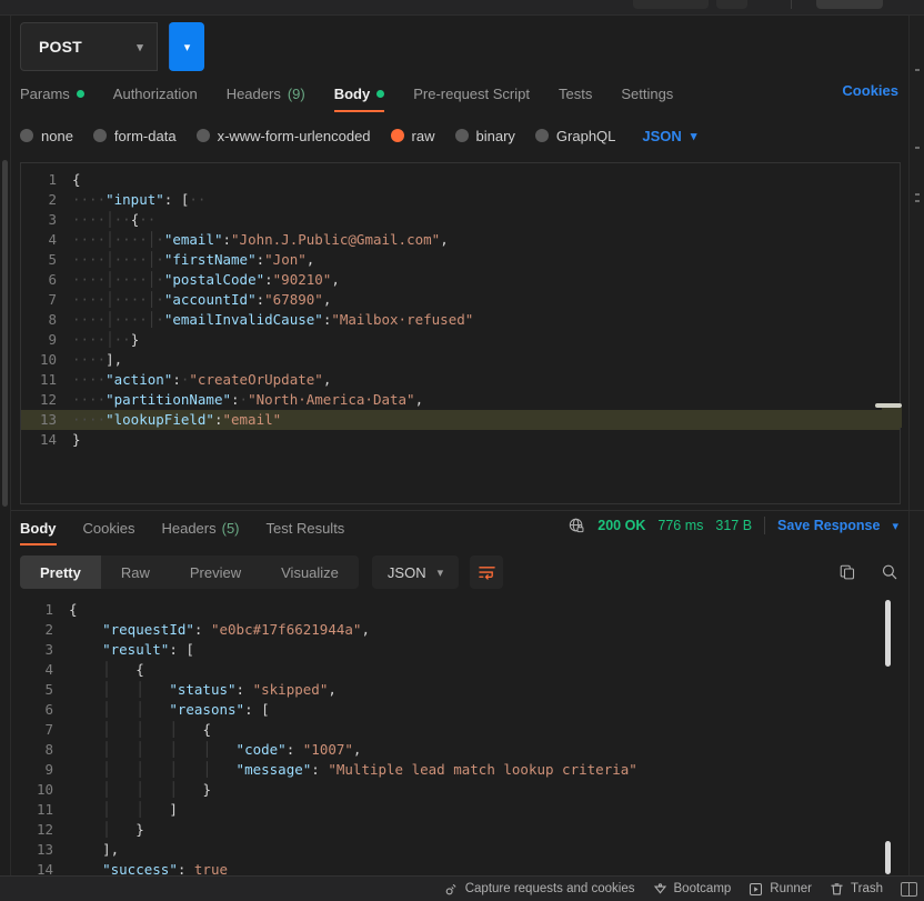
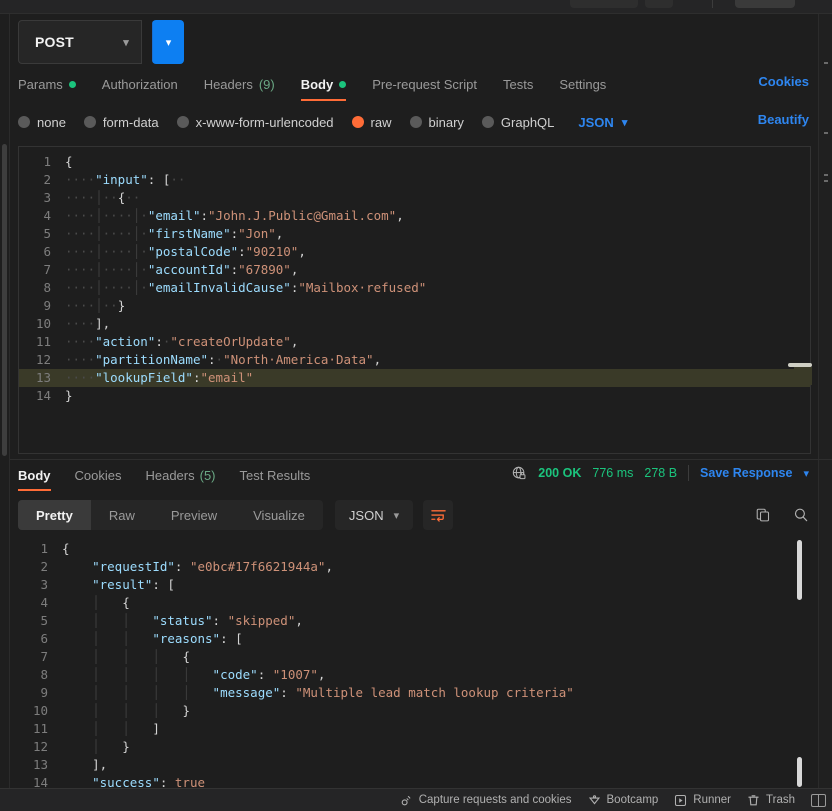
  POST
  ▾
  ▾
  Params
  Authorization
  Headers
  (9)
  Body
  Pre-request Script
  Tests
  Settings
  Cookies
  none
  form-data
  x-www-form-urlencoded
  raw
  binary
  GraphQL
  JSON
  ▾
+ Beautify
  1
  {
  2
  ····"input": [··
  3
  ···· ··{··
  4
  ···· ····│·"email":"John.J.Public@Gmail.com",
  5
  ···· ····│·"firstName":"Jon",
  6
  ···· ····│·"postalCode":"90210",
  7
  ···· ····│·"accountId":"67890",
  8
  ···· ····│·"emailInvalidCause":"Mailbox·refused"
  9
  ···· ··}
  10
  ····],
  11
  ····"action":·"createOrUpdate",
  12
  ····"partitionName":·"North·America·Data",
  13
  ····"lookupField":"email"
  14
  }
  Body
  Cookies
  Headers (5)
  Test Results
  200 OK
  776 ms
- 317 B
+ 278 B
  Save Response
  ▾
  Pretty
  Raw
  Preview
  Visualize
  JSON
  ▾
  1
  {
  2
  "requestId": "e0bc#17f6621944a",
  3
  "result": [
  4
  5
  "status": "skipped",
  6
  "reasons": [
  7
  8
  │ "code": "1007",
  9
  │ "message": "Multiple lead match lookup criteria"
  10
  11
  12
  13
  ],
  14
  "success": true
  Capture requests and cookies
  Bootcamp
  Runner
  Trash
